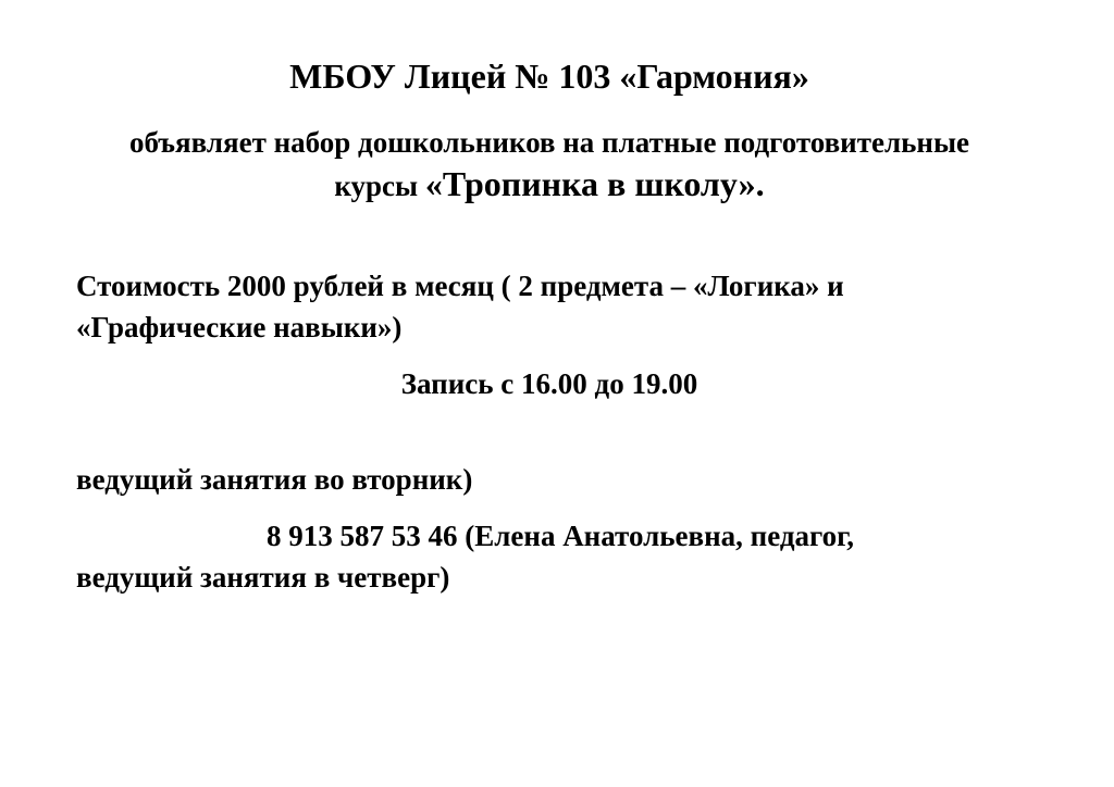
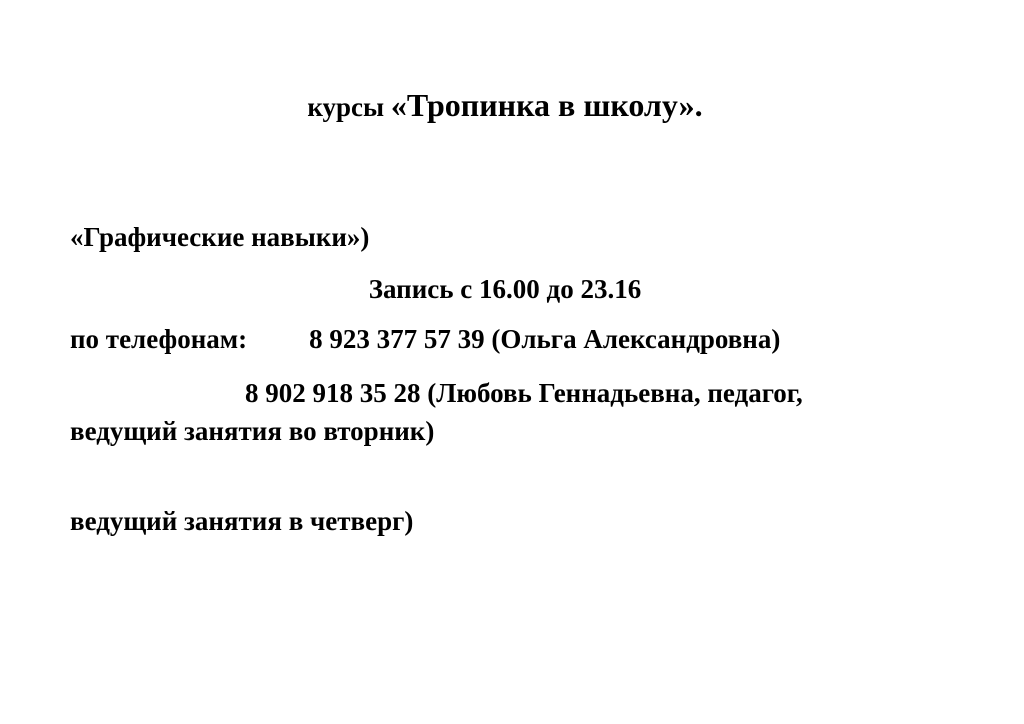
- МБОУ Лицей № 103 «Гармония»
- объявляет набор дошкольников на платные подготовительные
  курсы «Тропинка в школу».
- Стоимость 2000 рублей в месяц ( 2 предмета – «Логика» и
  «Графические навыки»)
- Запись с 16.00 до 19.00
+ Запись с 16.00 до 23.16
+ по телефонам: 8 923 377 57 39 (Ольга Александровна)
+ 8 902 918 35 28 (Любовь Геннадьевна, педагог,
  ведущий занятия во вторник)
- 8 913 587 53 46 (Елена Анатольевна, педагог,
  ведущий занятия в четверг)
